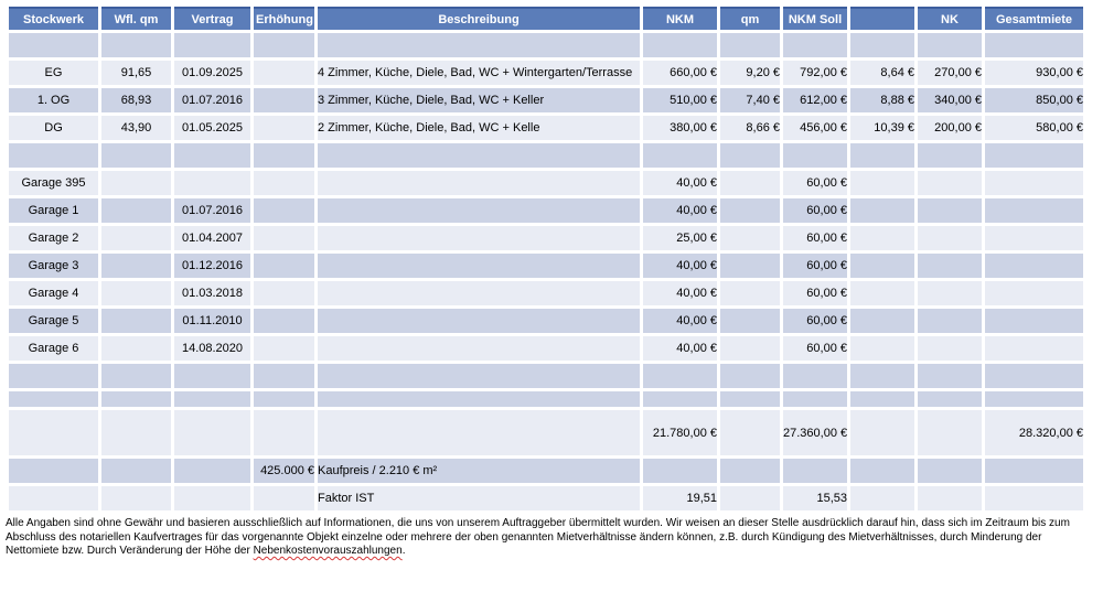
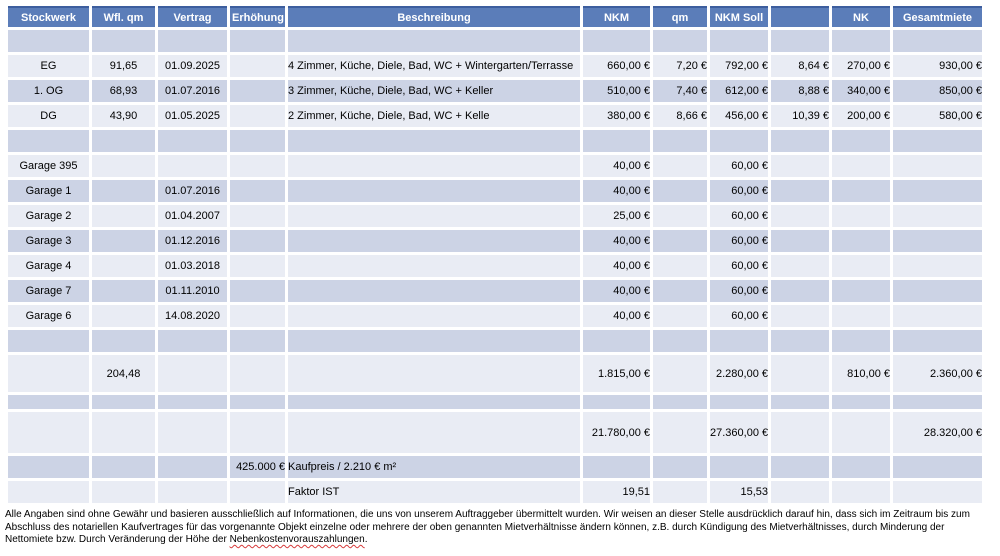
  Stockwerk	Wfl. qm	Vertrag	Erhöhung	Beschreibung	NKM	qm	NKM Soll		NK	Gesamtmiete
- EG	91,65	01.09.2025		4 Zimmer, Küche, Diele, Bad, WC + Wintergarten/Terrasse	660,00 €	9,20 €	792,00 €	8,64 €	270,00 €	930,00 €
+ EG	91,65	01.09.2025		4 Zimmer, Küche, Diele, Bad, WC + Wintergarten/Terrasse	660,00 €	7,20 €	792,00 €	8,64 €	270,00 €	930,00 €
  1. OG	68,93	01.07.2016		3 Zimmer, Küche, Diele, Bad, WC + Keller	510,00 €	7,40 €	612,00 €	8,88 €	340,00 €	850,00 €
  DG	43,90	01.05.2025		2 Zimmer, Küche, Diele, Bad, WC + Kelle	380,00 €	8,66 €	456,00 €	10,39 €	200,00 €	580,00 €
  Garage 395					40,00 €		60,00 €
  Garage 1		01.07.2016			40,00 €		60,00 €
  Garage 2		01.04.2007			25,00 €		60,00 €
  Garage 3		01.12.2016			40,00 €		60,00 €
  Garage 4		01.03.2018			40,00 €		60,00 €
- Garage 5		01.11.2010			40,00 €		60,00 €
+ Garage 7		01.11.2010			40,00 €		60,00 €
  Garage 6		14.08.2020			40,00 €		60,00 €
+ 	204,48				1.815,00 €		2.280,00 €		810,00 €	2.360,00 €
  					21.780,00 €		27.360,00 €			28.320,00 €
  			425.000 €	Kaufpreis / 2.210 € m²
  				Faktor IST	19,51		15,53
  Alle Angaben sind ohne Gewähr und basieren ausschließlich auf Informationen, die uns von unserem Auftraggeber übermittelt wurden. Wir weisen an dieser Stelle ausdrücklich darauf hin, dass sich im Zeitraum bis zum Abschluss des notariellen Kaufvertrages für das vorgenannte Objekt einzelne oder mehrere der oben genannten Mietverhältnisse ändern können, z.B. durch Kündigung des Mietverhältnisses, durch Minderung der Nettomiete bzw. Durch Veränderung der Höhe der Nebenkostenvorauszahlungen.
